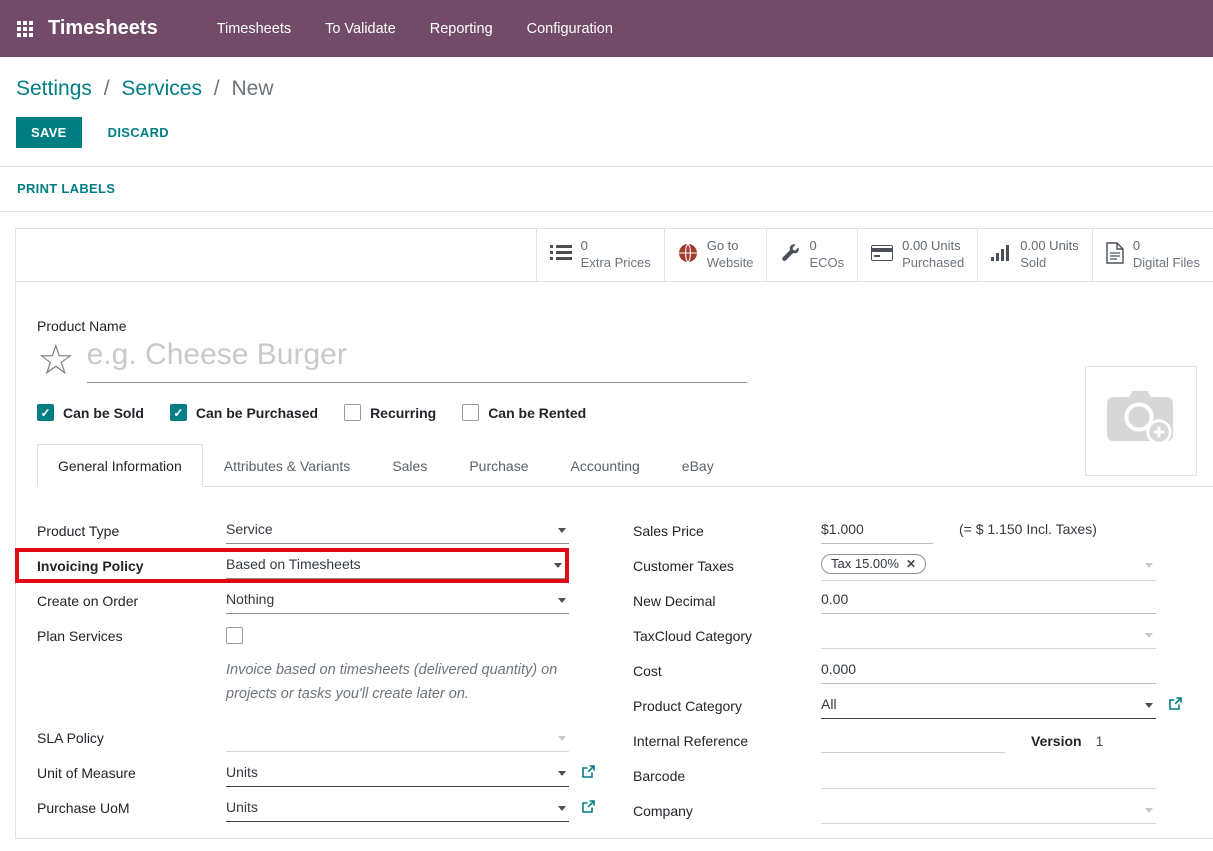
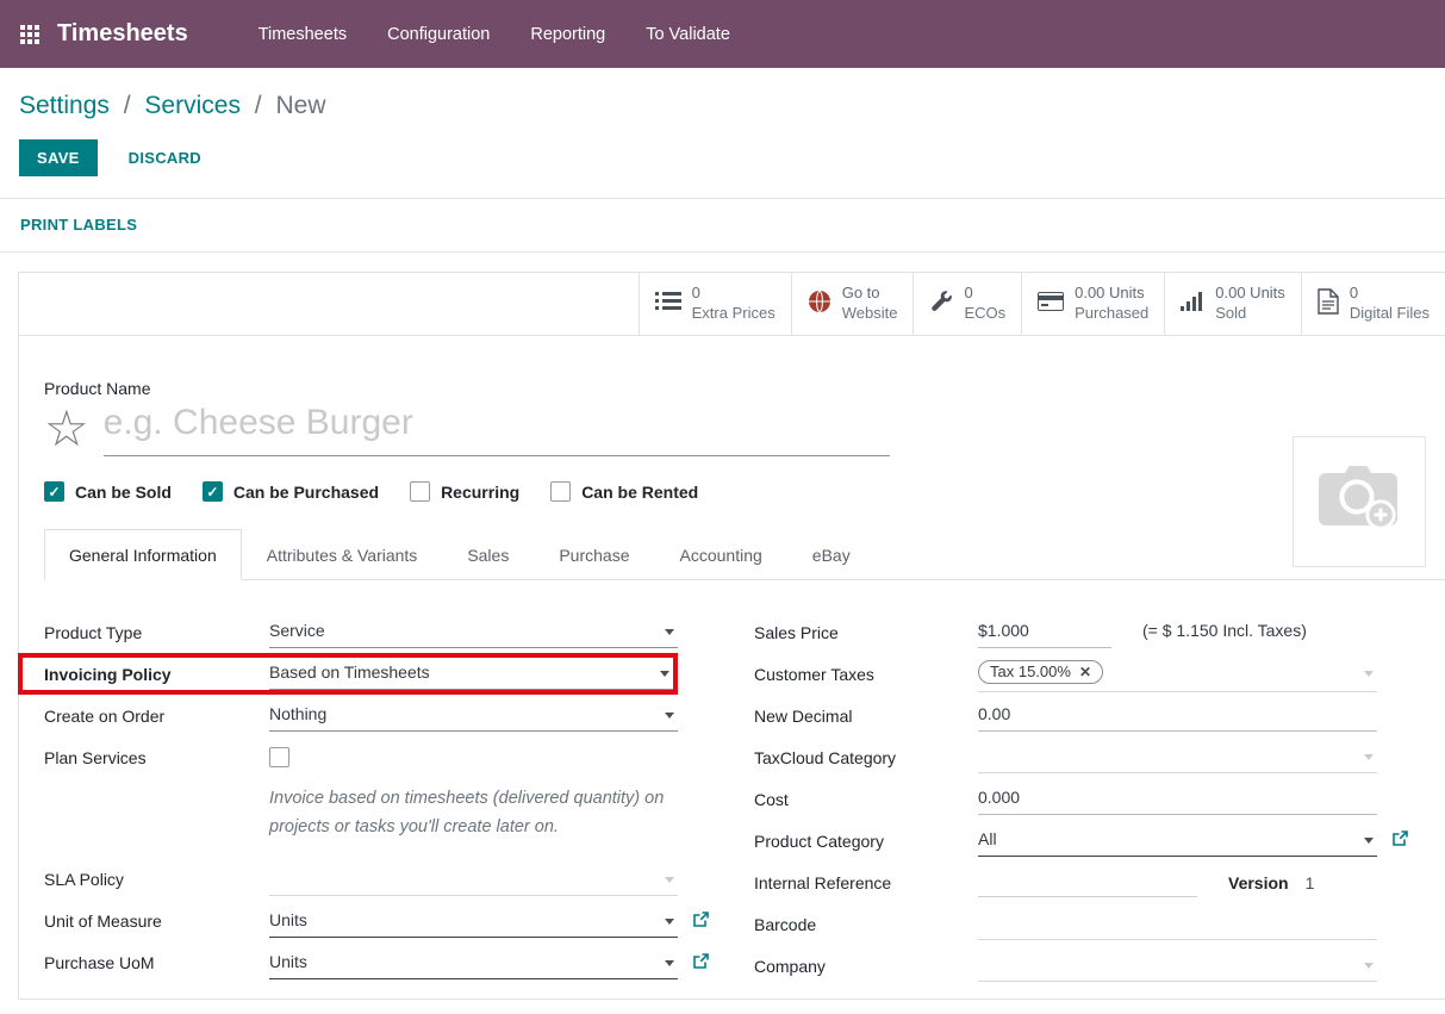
  Timesheets
  Timesheets
- To Validate
+ Configuration
  Reporting
- Configuration
+ To Validate
  Settings / Services / New
  SAVE
  DISCARD
  PRINT LABELS
  0
  Extra Prices
  Go to
  Website
  0
  ECOs
  0.00 Units
  Purchased
  0.00 Units
  Sold
  0
  Digital Files
  Product Name
  ☆
  e.g. Cheese Burger
  Can be Sold
  Can be Purchased
  Recurring
  Can be Rented
  General Information
  Attributes & Variants
  Sales
  Purchase
  Accounting
  eBay
  Product Type
  Service
  Invoicing Policy
  Based on Timesheets
  Create on Order
  Nothing
  Plan Services
  Invoice based on timesheets (delivered quantity) on projects or tasks you'll create later on.
  SLA Policy
  Unit of Measure
  Units
  Purchase UoM
  Units
  Sales Price
  $1.000
  (= $ 1.150 Incl. Taxes)
  Customer Taxes
  Tax 15.00%
  ✕
  New Decimal
  0.00
  TaxCloud Category
  Cost
  0.000
  Product Category
  All
  Internal Reference
  Version
  1
  Barcode
  Company
